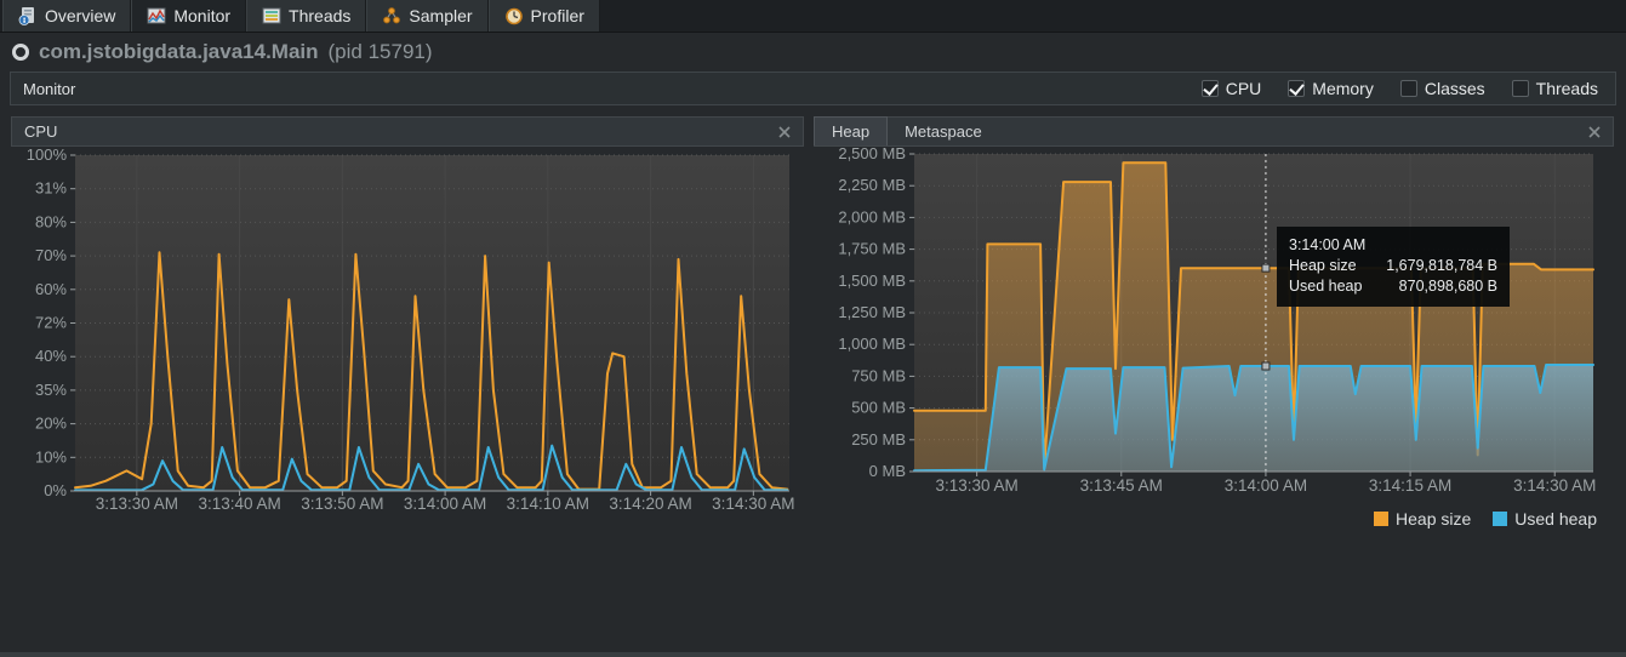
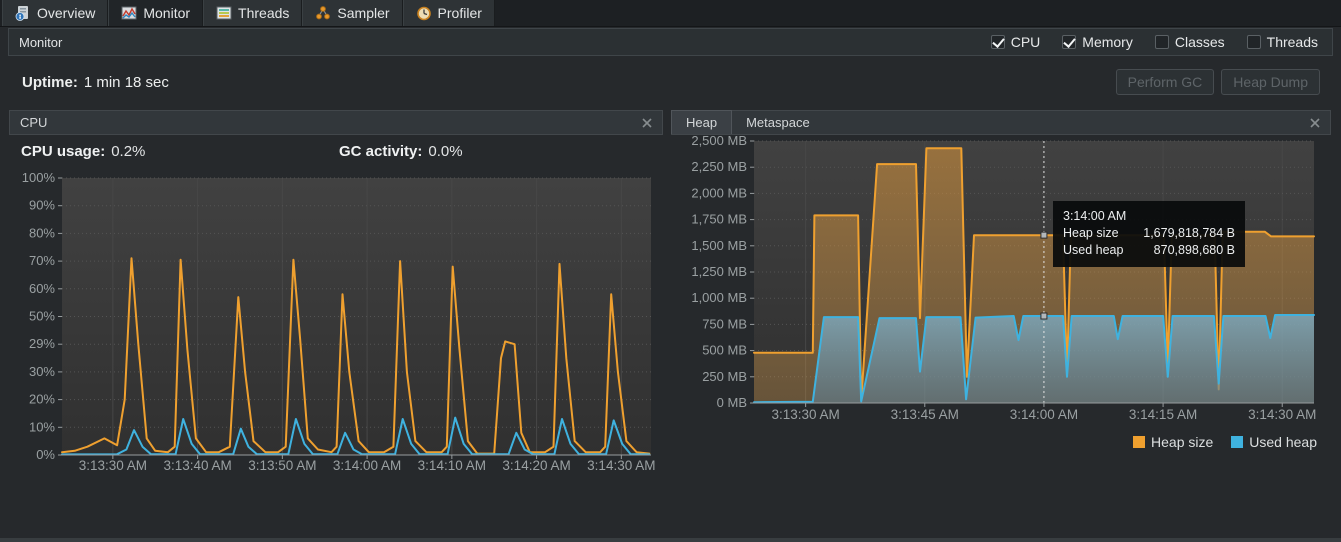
  Overview
  Monitor
  Threads
  Sampler
  Profiler
- com.jstobigdata.java14.Main
- (pid 15791)
  Monitor
  CPU
  Memory
  Classes
  Threads
+ Uptime: 1 min 18 sec
+ Perform GC
+ Heap Dump
  CPU
+ CPU usage: 0.2%
+ GC activity: 0.0%
  0%
  10%
  20%
- 35%
+ 30%
- 40%
+ 29%
- 72%
+ 50%
  60%
  70%
  80%
- 31%
+ 90%
  100%
  3:13:30 AM
  3:13:40 AM
  3:13:50 AM
  3:14:00 AM
  3:14:10 AM
  3:14:20 AM
  3:14:30 AM
  Heap
  Metaspace
  3:14:00 AM
  Heap size
  1,679,818,784 B
  Used heap
  870,898,680 B
  0 MB
  250 MB
  500 MB
  750 MB
  1,000 MB
  1,250 MB
  1,500 MB
  1,750 MB
  2,000 MB
  2,250 MB
  2,500 MB
  3:13:30 AM
  3:13:45 AM
  3:14:00 AM
  3:14:15 AM
  3:14:30 AM
  Heap size
  Used heap
